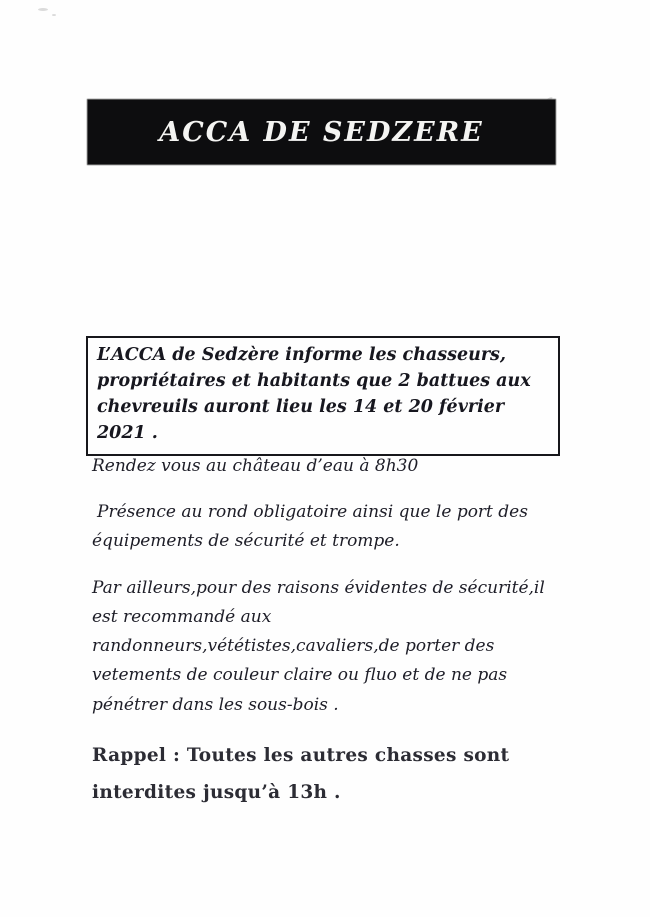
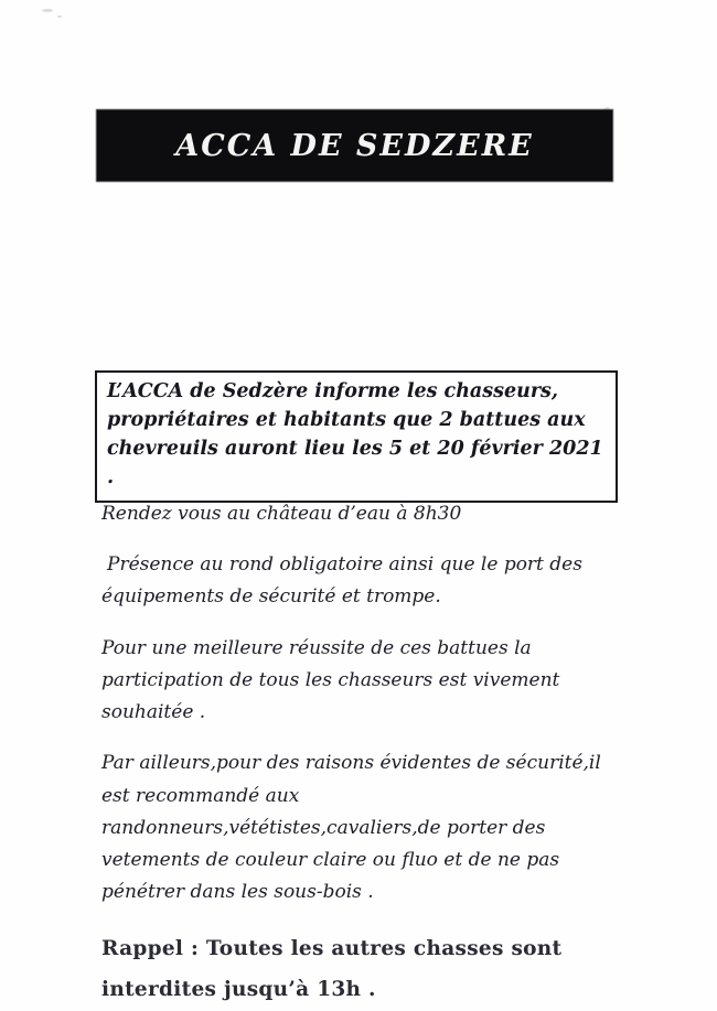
  ACCA DE SEDZERE
- L’ACCA de Sedzère informe les chasseurs, propriétaires et habitants que 2 battues aux chevreuils auront lieu les 14 et 20 février 2021 .
+ L’ACCA de Sedzère informe les chasseurs, propriétaires et habitants que 2 battues aux chevreuils auront lieu les 5 et 20 février 2021 .
  Rendez vous au château d’eau à 8h30
  Présence au rond obligatoire ainsi que le port des équipements de sécurité et trompe.
+ Pour une meilleure réussite de ces battues la participation de tous les chasseurs est vivement souhaitée .
  Par ailleurs,pour des raisons évidentes de sécurité,il est recommandé aux randonneurs,vététistes,cavaliers,de porter des vetements de couleur claire ou fluo et de ne pas pénétrer dans les sous-bois .
  Rappel : Toutes les autres chasses sont interdites jusqu’à 13h .
